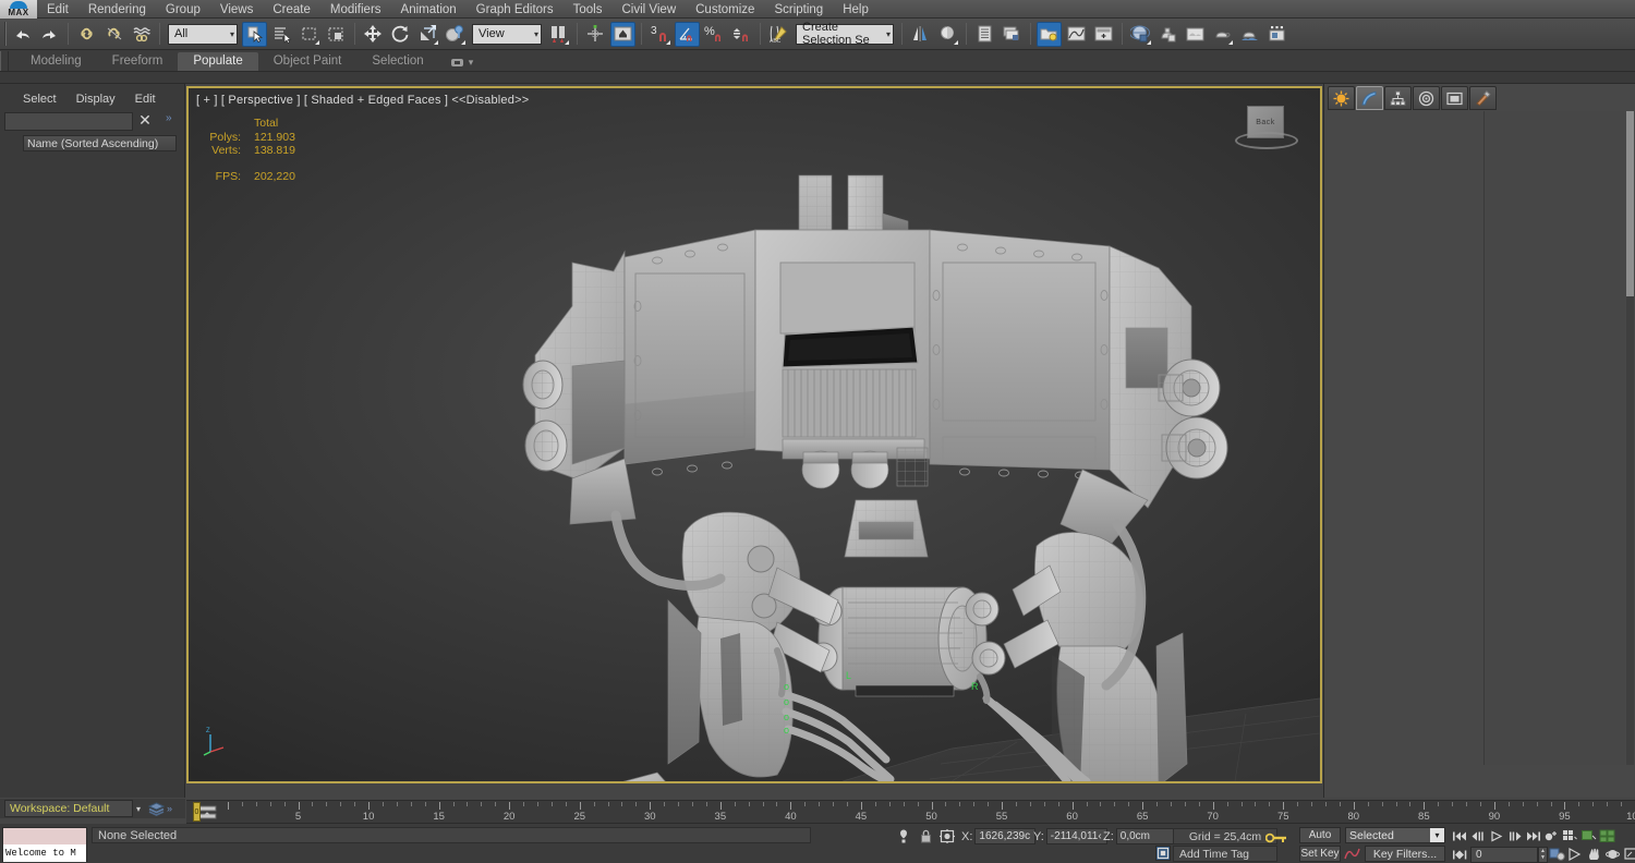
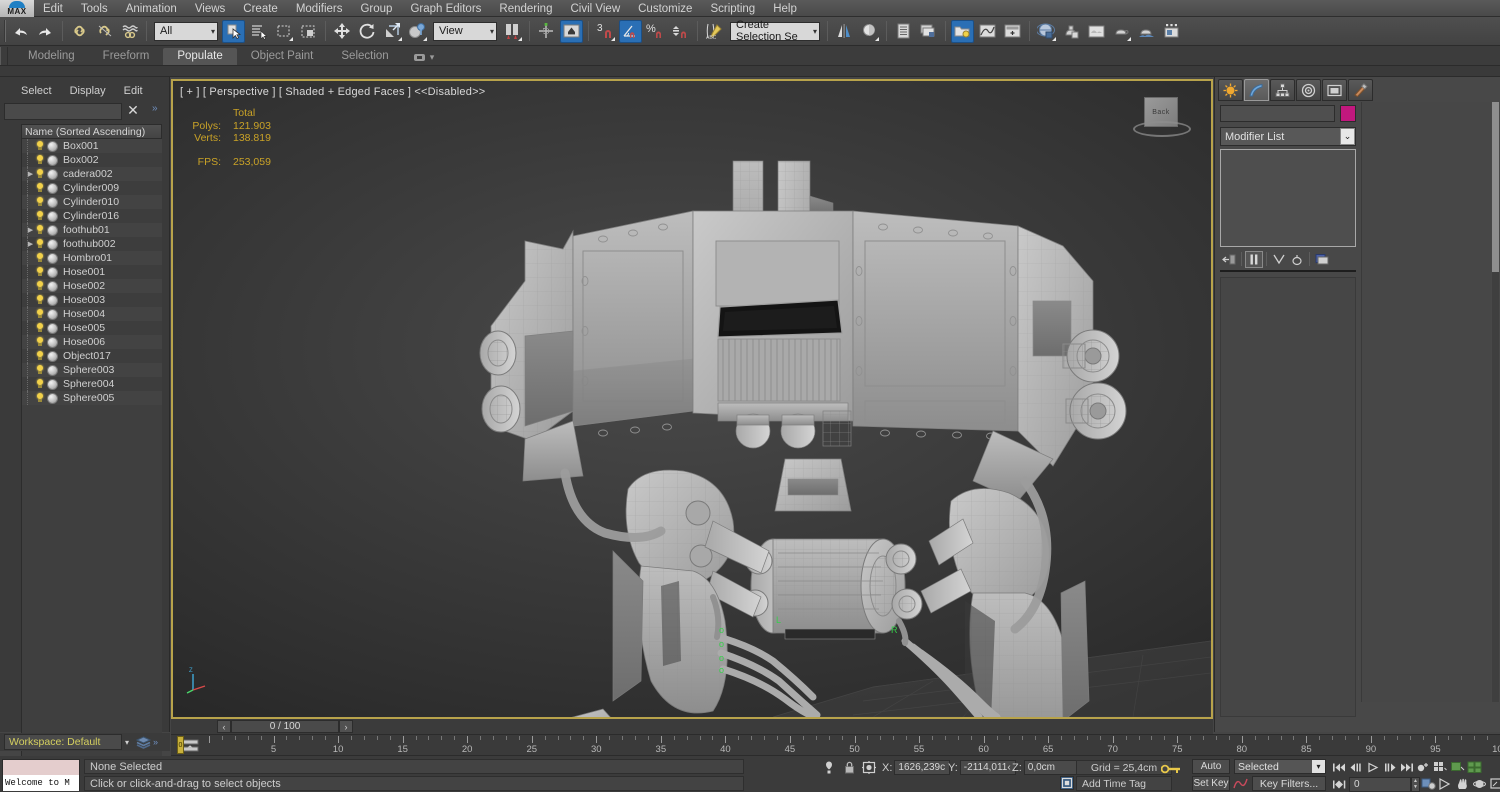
  MAX
  Edit
- Rendering
+ Tools
- Group
+ Animation
  Views
  Create
  Modifiers
- Animation
+ Group
  Graph Editors
- Tools
+ Rendering
  Civil View
  Customize
  Scripting
  Help
  All
  ▾
  View
  ▾
  3
  %
  Create Selection Se
  ▾
  Modeling
  Freeform
  Populate
  Object Paint
  Selection
  ▾
  Select
  Display
  Edit
  ✕
  »
  Name (Sorted Ascending)
+ Box001
+ Box002
+ cadera002
+ Cylinder009
+ Cylinder010
+ Cylinder016
+ foothub01
+ foothub002
+ Hombro01
+ Hose001
+ Hose002
+ Hose003
+ Hose004
+ Hose005
+ Hose006
+ Object017
+ Sphere003
+ Sphere004
+ Sphere005
  Workspace: Default
  ▾
  »
  L
  R
  o
  o
  o
  o
  [ + ] [ Perspective ] [ Shaded + Edged Faces ] <<Disabled>>
  	Total
  Polys:	121.903
  Verts:	138.819
- FPS:	202,220
+ FPS:	253,059
+ ‹
+ 0 / 100
+ ›
  5
  10
  15
  20
  25
  30
  35
  40
  45
  50
  55
  60
  65
  70
  75
  80
  85
  90
  95
+ Modifier List
+ ⌄
  Welcome to M
  None Selected
+ Click or click-and-drag to select objects
  X:
  1626,239c
  Y:
  -2114,011‹
  Z:
  0,0cm
  Grid = 25,4cm
  Add Time Tag
  Set Key
  Selected
  ▾
  Key Filters...
  0
